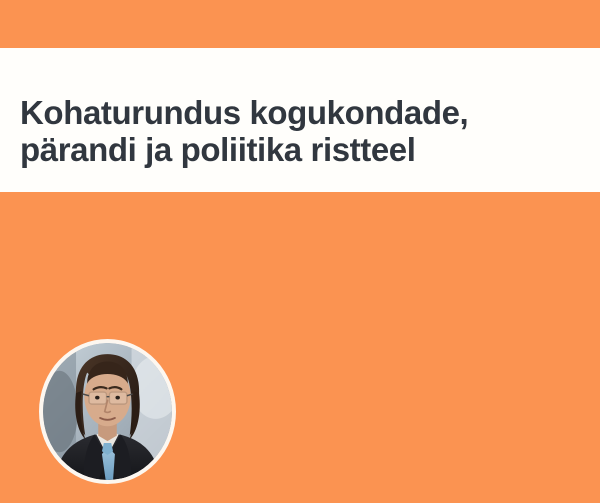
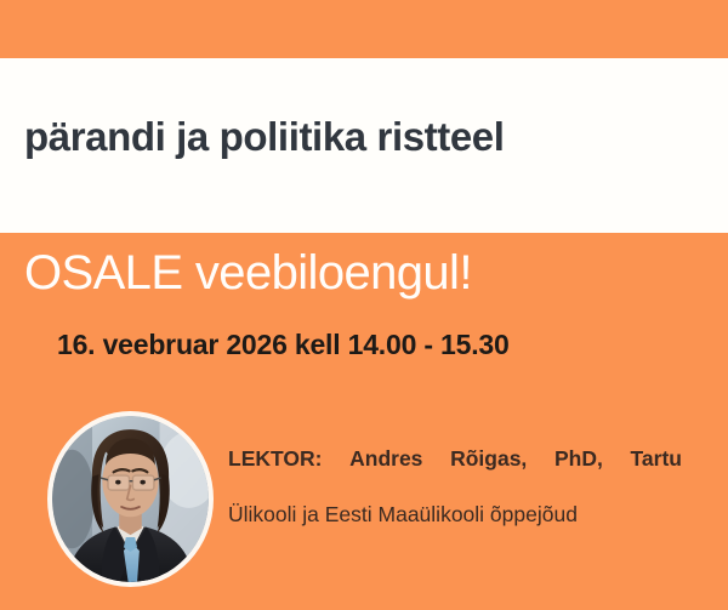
- Kohaturundus kogukondade,
  pärandi ja poliitika ristteel
+ OSALE veebiloengul!
+ 16. veebruar 2026 kell 14.00 - 15.30
+ LEKTOR: Andres Rõigas, PhD, Tartu
+ Ülikooli ja Eesti Maaülikooli õppejõud
